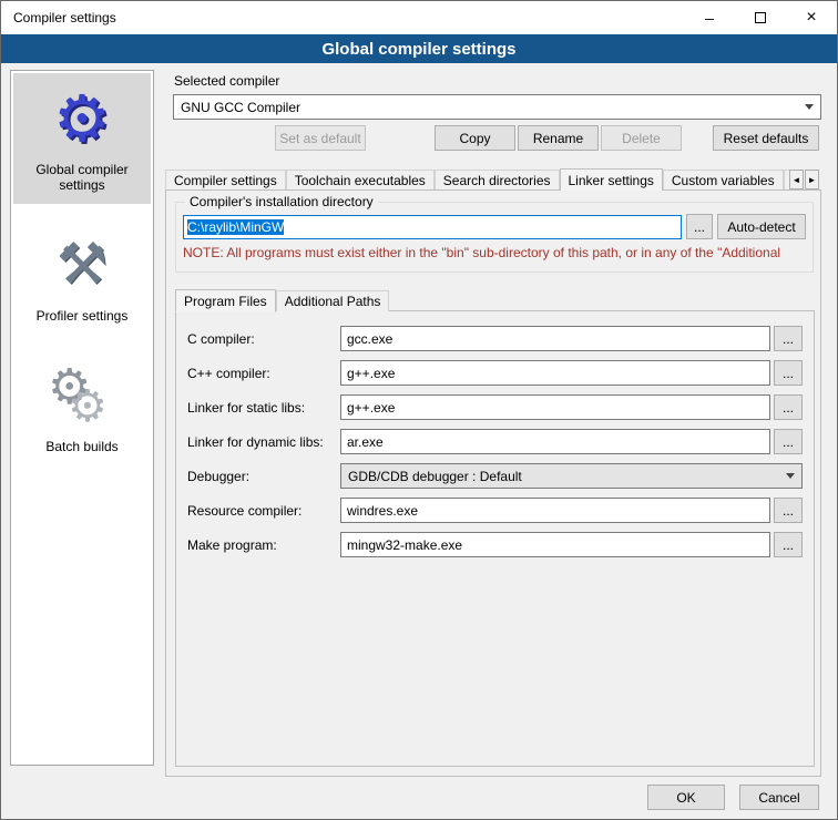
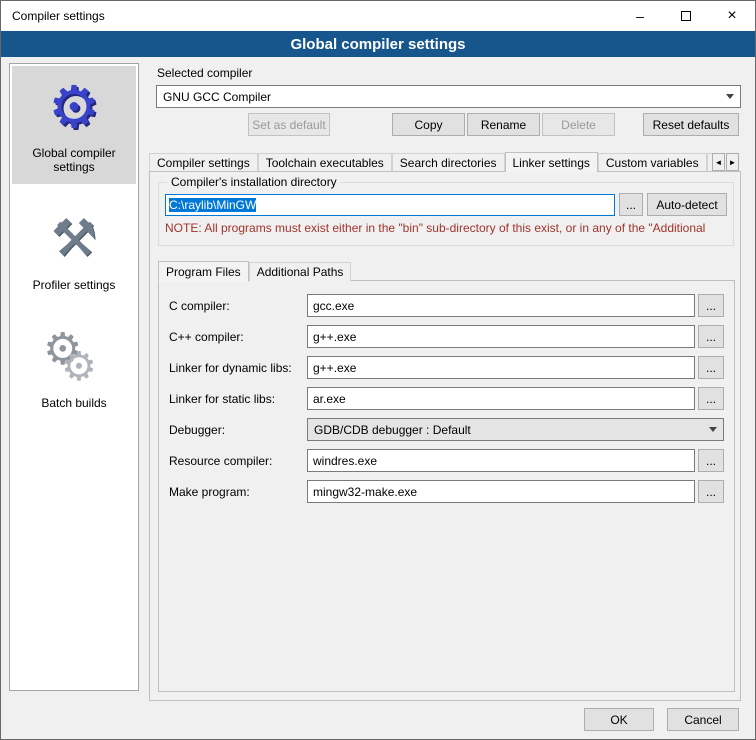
  Compiler settings
  –
  ×
  Global compiler settings
  ⚙
  Global compiler settings
  ⚒
  Profiler settings
  ⚙
  ⚙
  Batch builds
  Selected compiler
  GNU GCC Compiler
  Set as default
  Copy
  Rename
  Delete
  Reset defaults
  Compiler settings
  Toolchain executables
  Search directories
  Linker settings
  Custom variables
  ◄
  ►
  Compiler's installation directory
  C:\raylib\MinGW
  ...
  Auto-detect
- NOTE: All programs must exist either in the "bin" sub-directory of this path, or in any of the "Additional
+ NOTE: All programs must exist either in the "bin" sub-directory of this exist, or in any of the "Additional
  Program Files
  Additional Paths
  C compiler:
  gcc.exe
  ...
  C++ compiler:
  g++.exe
  ...
- Linker for static libs:
+ Linker for dynamic libs:
  g++.exe
  ...
- Linker for dynamic libs:
+ Linker for static libs:
  ar.exe
  ...
  Debugger:
  GDB/CDB debugger : Default
  Resource compiler:
  windres.exe
  ...
  Make program:
  mingw32-make.exe
  ...
  OK
  Cancel
